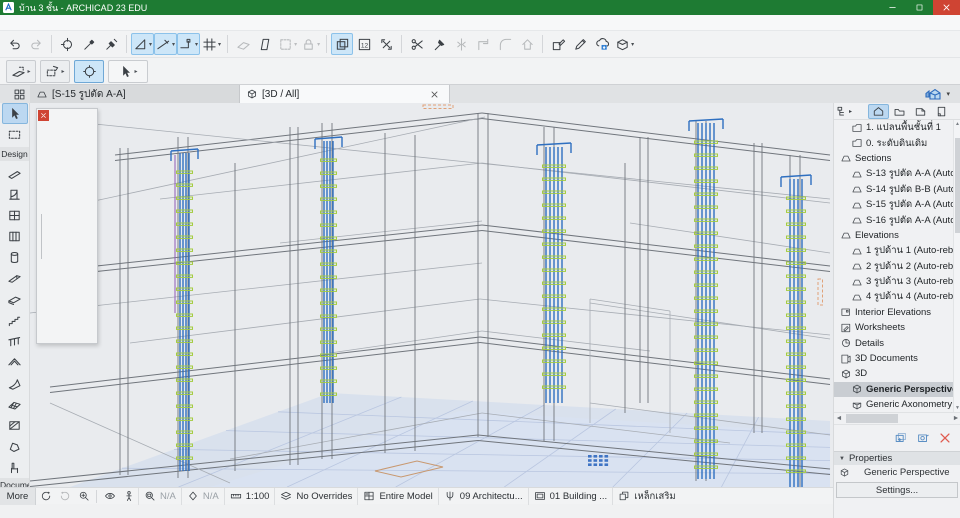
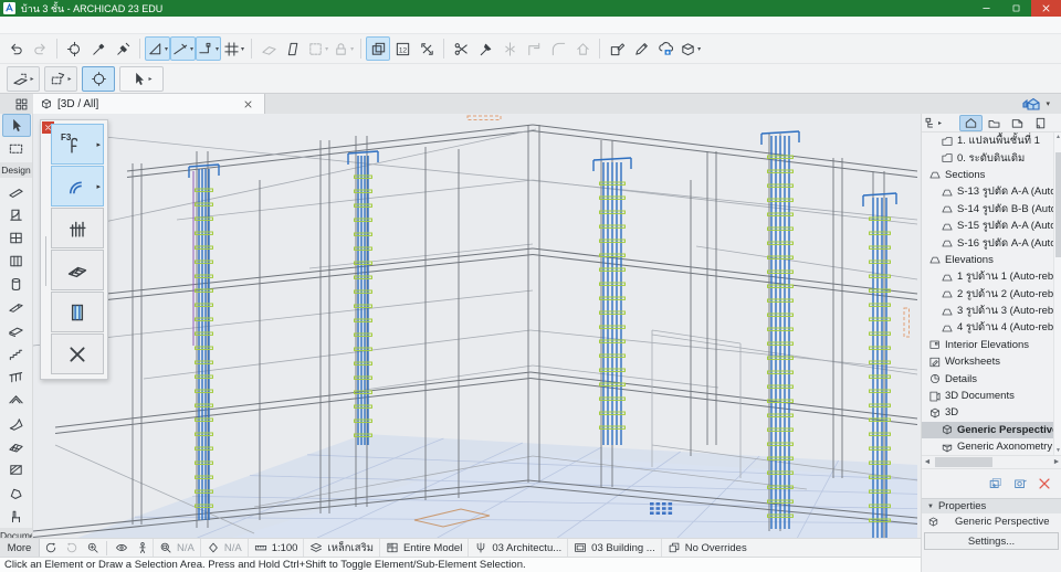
  บ้าน 3 ชั้น - ARCHICAD 23 EDU
- [S-15 รูปตัด A-A]
  [3D / All]
  Design
  Docum
+ F3
  1. แปลนพื้นชั้นที่ 1
  0. ระดับดินเดิม
  Sections
  S-13 รูปตัด A-A (Aut
  S-14 รูปตัด B-B (Aut
  S-15 รูปตัด A-A (Aut
  S-16 รูปตัด A-A (Aut
  Elevations
  1 รูปด้าน 1 (Auto-reb
  2 รูปด้าน 2 (Auto-reb
  3 รูปด้าน 3 (Auto-reb
  4 รูปด้าน 4 (Auto-reb
  Interior Elevations
  Worksheets
  Details
  3D Documents
  3D
  Generic Perspectiv
  Generic Axonometry
  Properties
  Generic Perspective
  Settings...
  More
  N/A
  N/A
  1:100
- No Overrides
+ เหล็กเสริม
  Entire Model
- 09 Architectu...
+ 03 Architectu...
- 01 Building ...
+ 03 Building ...
- เหล็กเสริม
+ No Overrides
+ Click an Element or Draw a Selection Area. Press and Hold Ctrl+Shift to Toggle Element/Sub-Element Selection.
